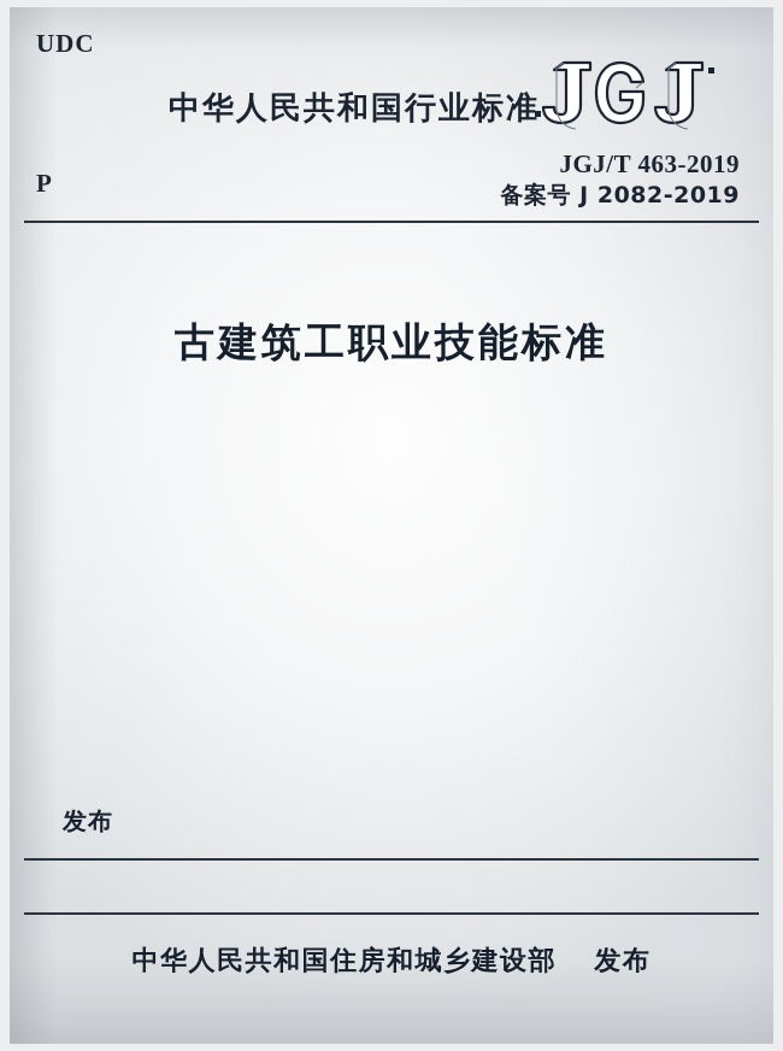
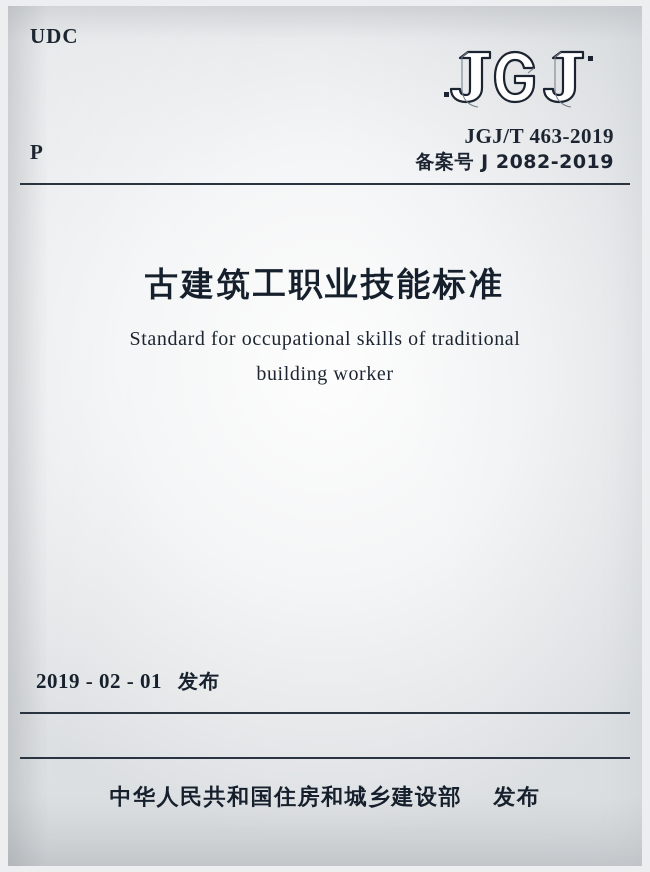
  UDC
  P
- 中华人民共和国行业标准
  JGJ/T 463-2019
  备案号 J 2082-2019
  古建筑工职业技能标准
+ Standard for occupational skills of traditional
+ building worker
+ 2019 - 02 - 01
  发布
  中华人民共和国住房和城乡建设部 发布
